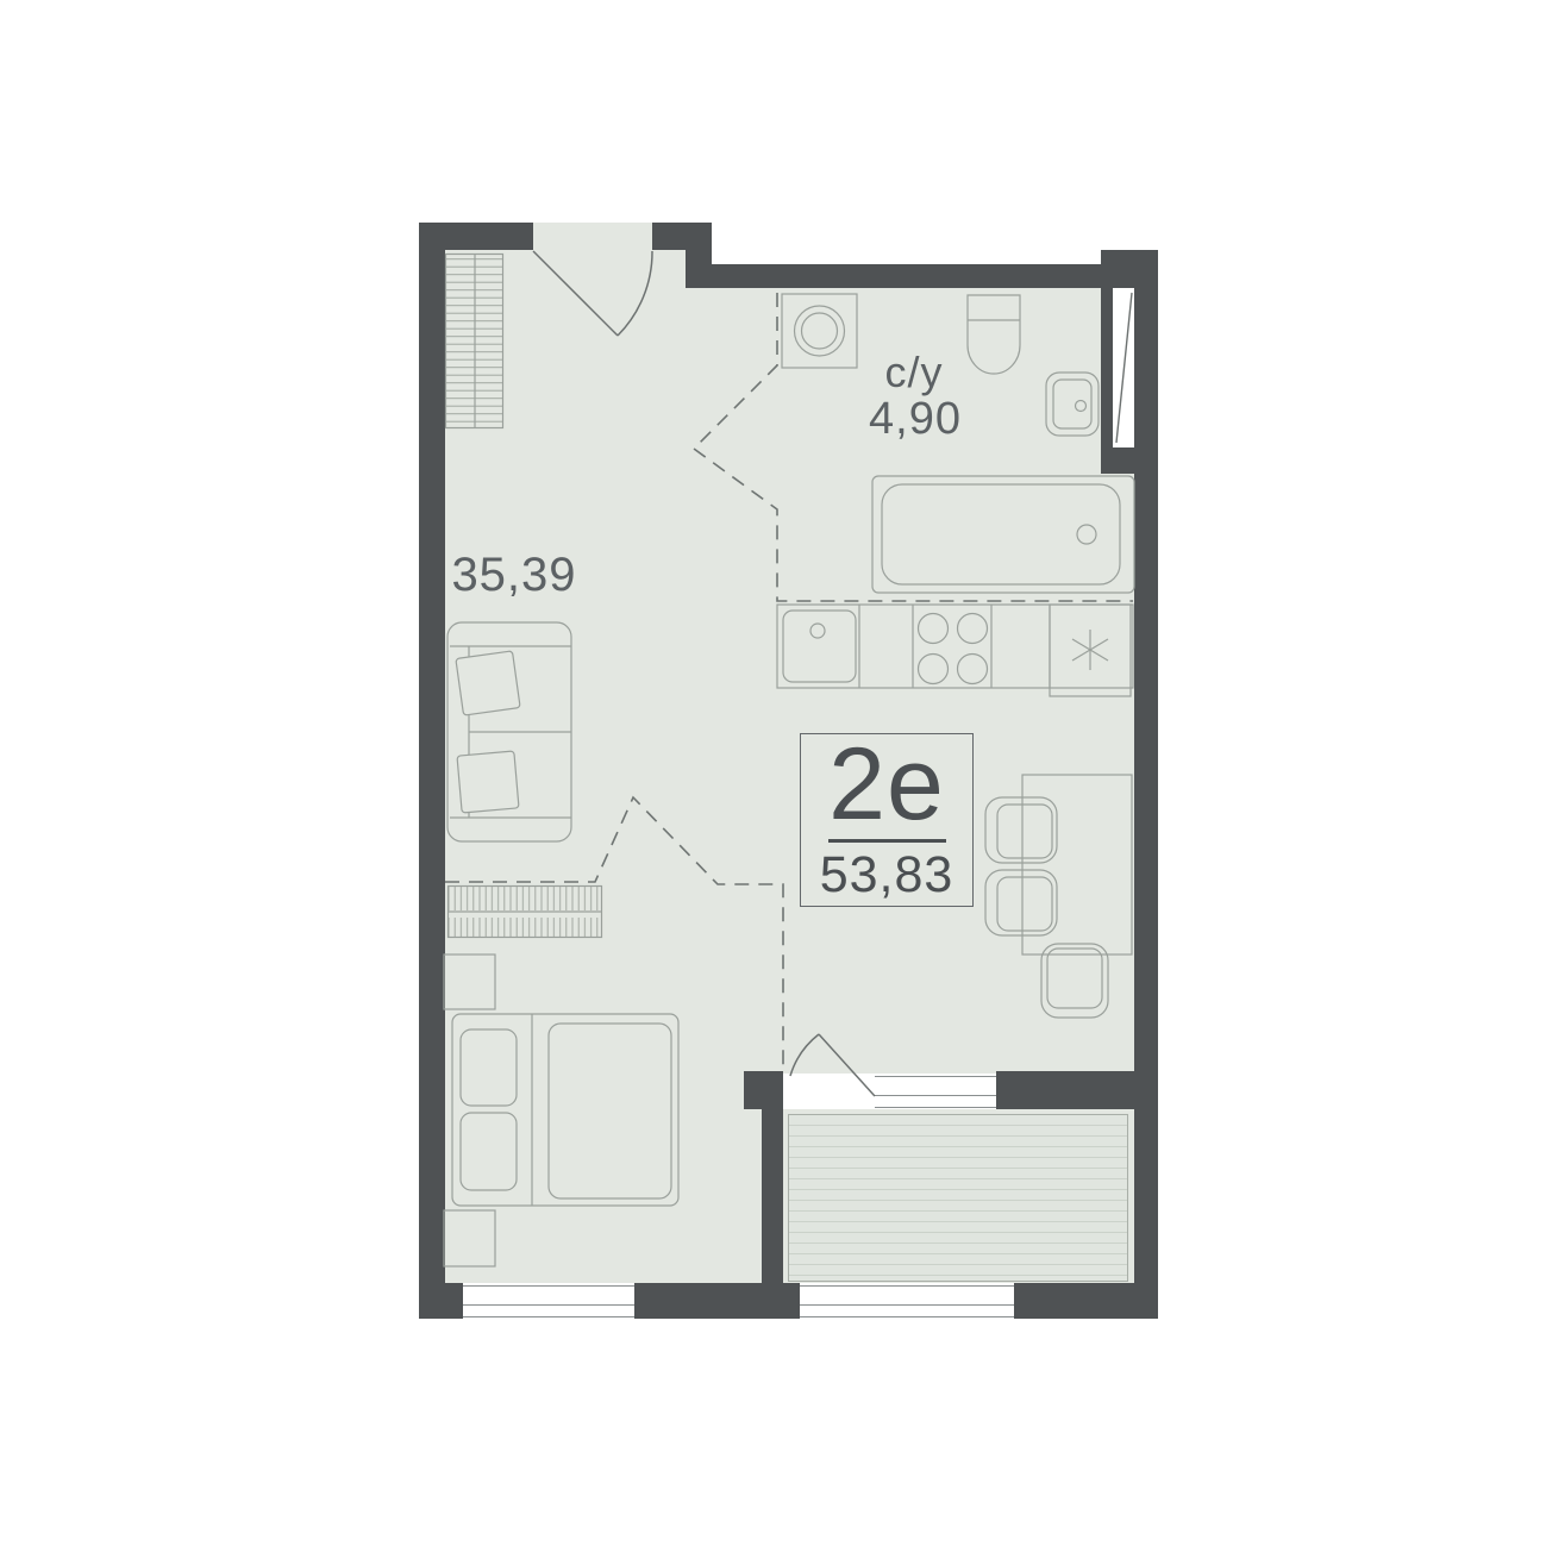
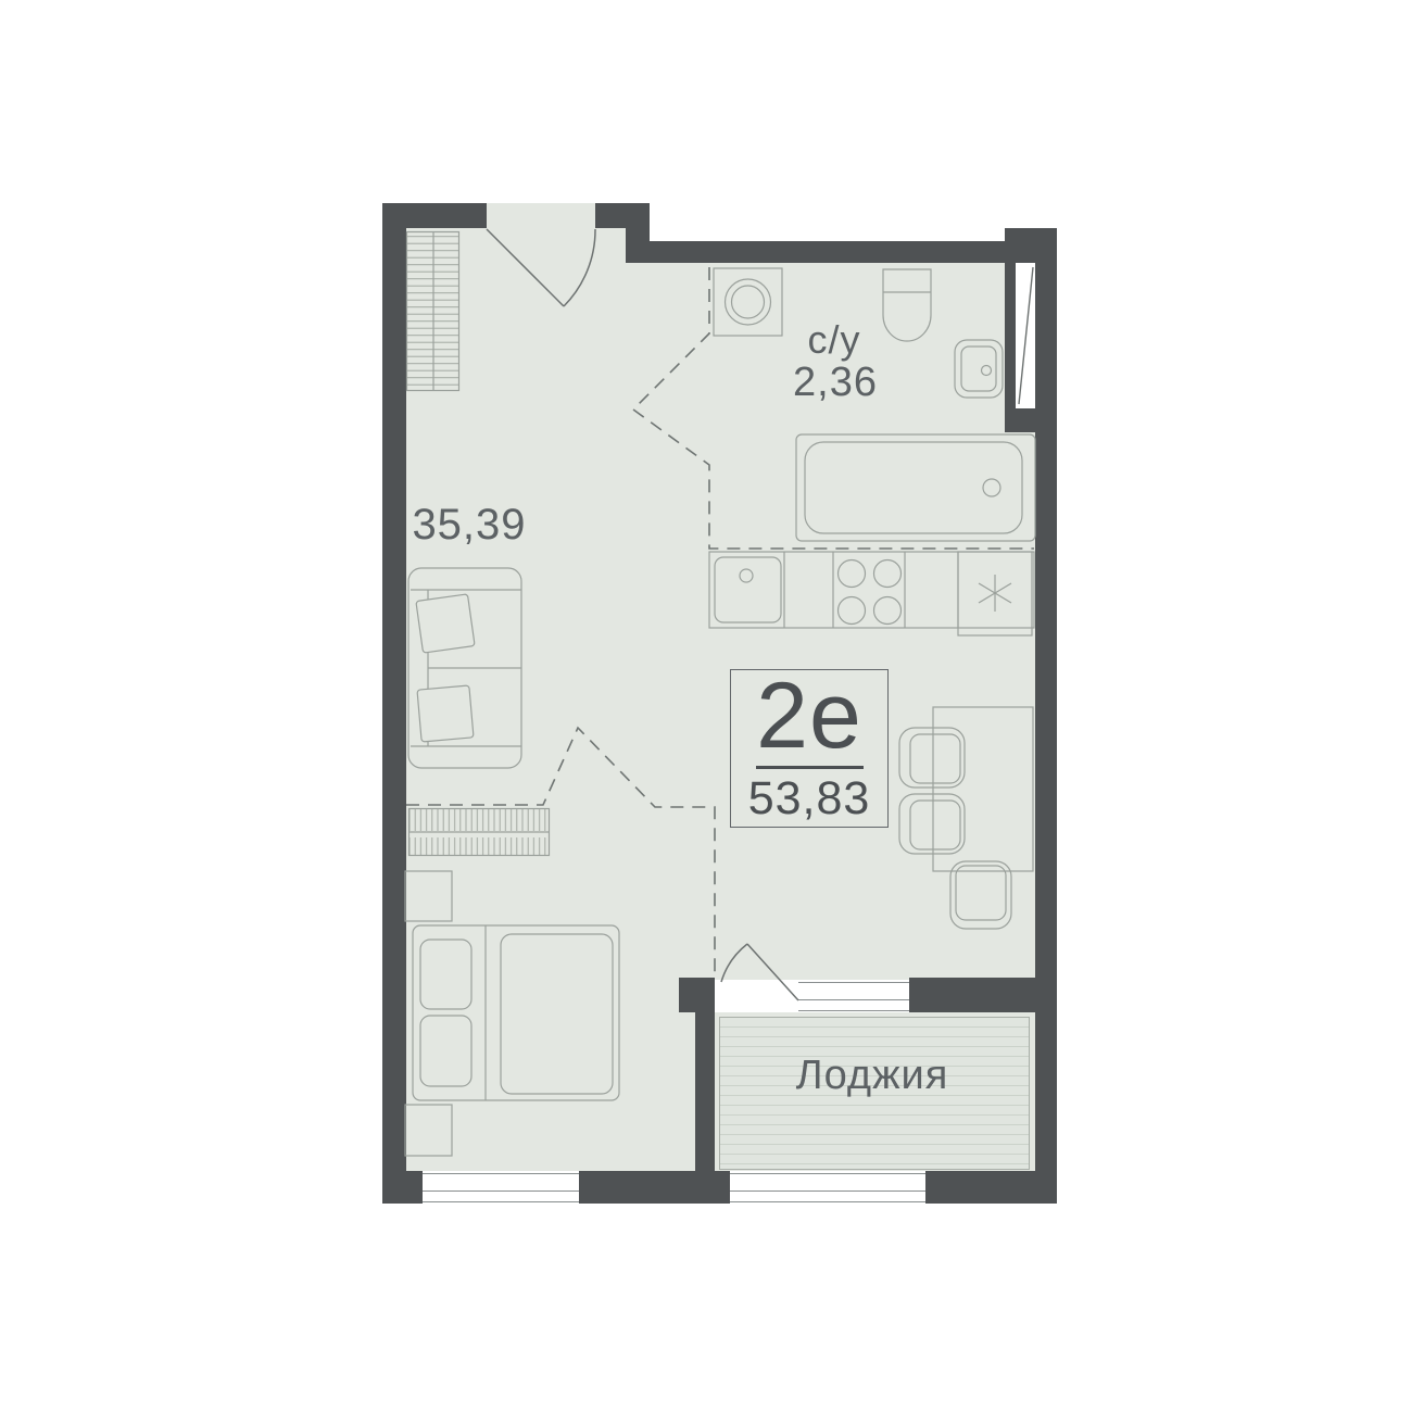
  35,39
  с/у
- 4,90
+ 2,36
+ Лоджия
  2е
  53,83
